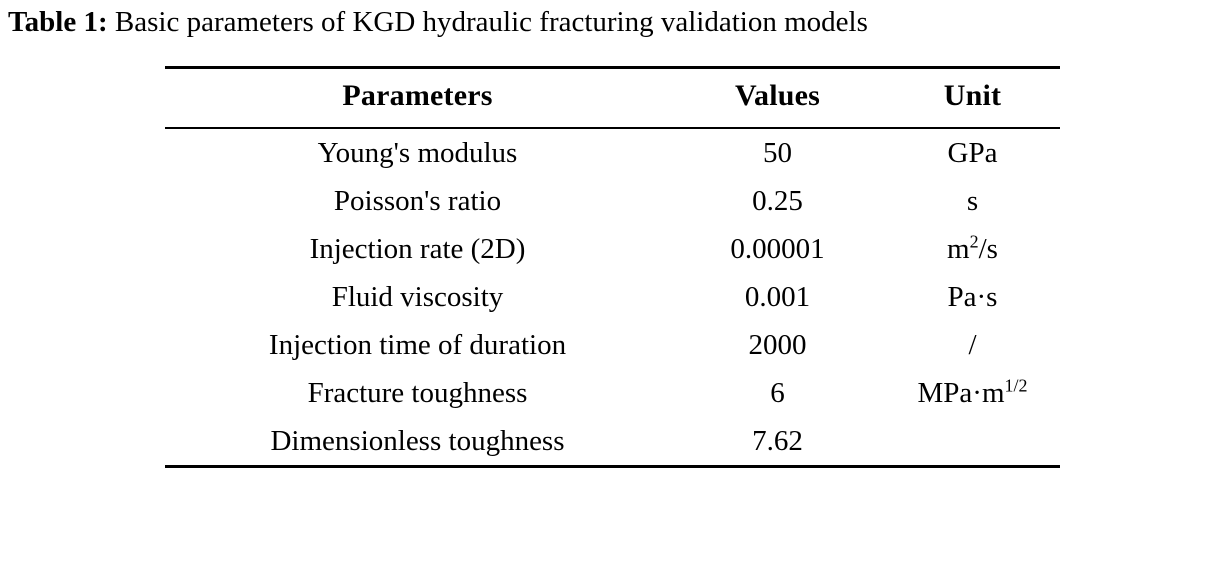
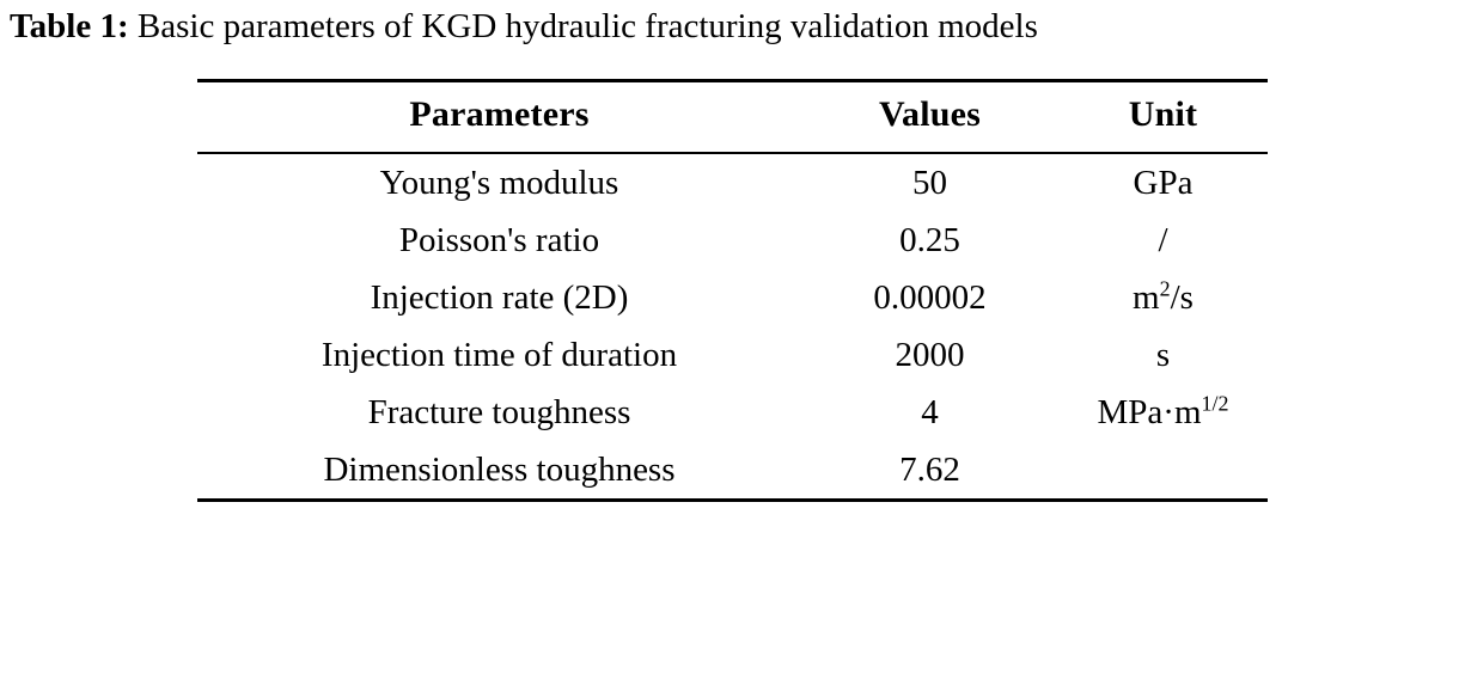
  Table 1: Basic parameters of KGD hydraulic fracturing validation models
  Parameters	Values	Unit
  Young's modulus	50	GPa
- Poisson's ratio	0.25	s
+ Poisson's ratio	0.25	/
- Injection rate (2D)	0.00001	m2/s
+ Injection rate (2D)	0.00002	m2/s
- Fluid viscosity	0.001	Pa·s
- Injection time of duration	2000	/
+ Injection time of duration	2000	s
- Fracture toughness	6	MPa·m1/2
+ Fracture toughness	4	MPa·m1/2
  Dimensionless toughness	7.62
